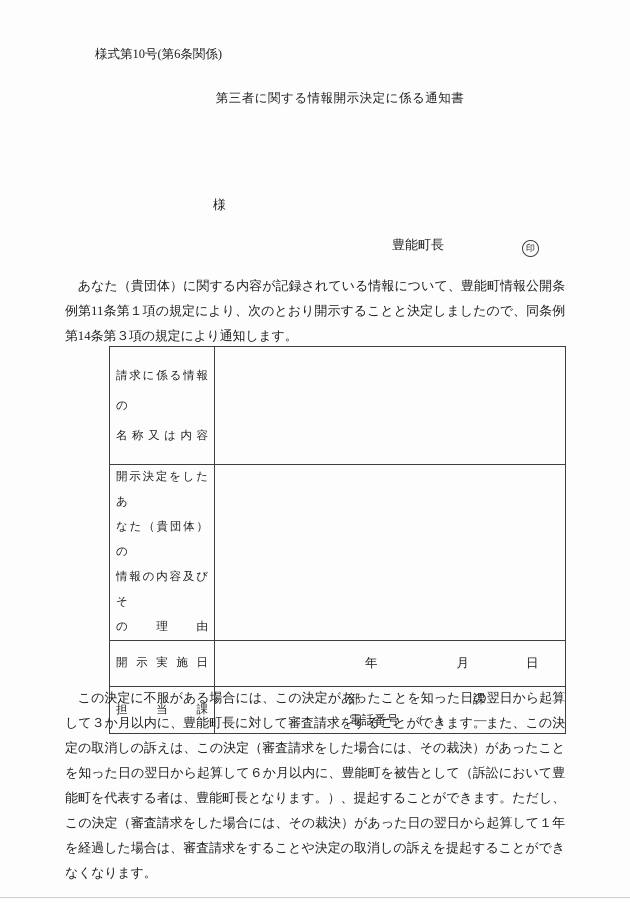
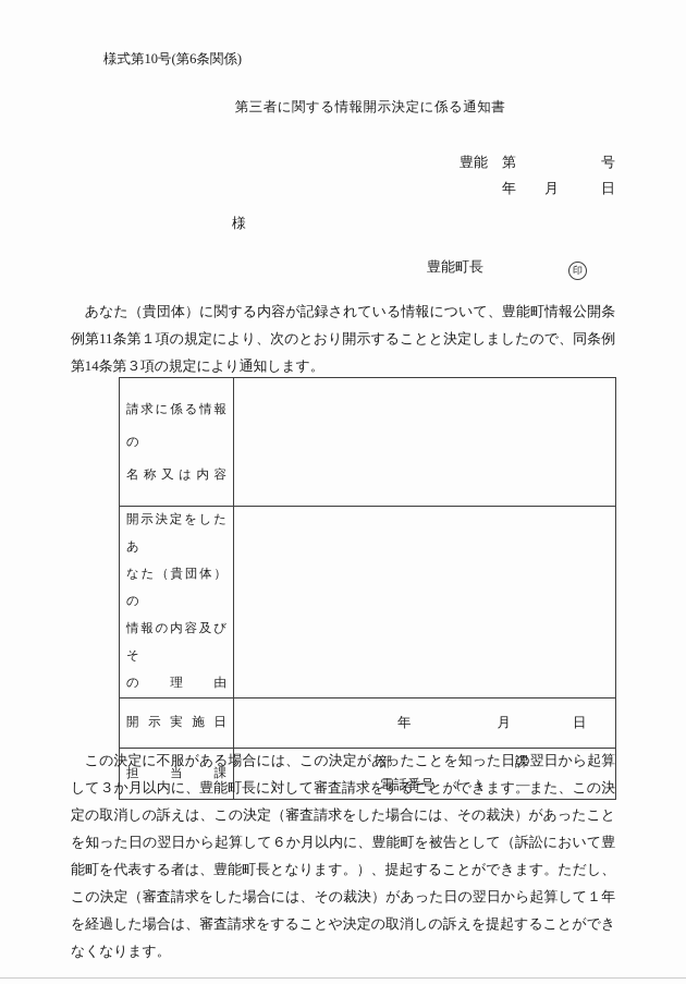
  様式第10号(第6条関係)
  第三者に関する情報開示決定に係る通知書
+ 豊能 第 号
+ 年 月 日
  様
  豊能町長 印
  あなた（貴団体）に関する内容が記録されている情報について、豊能町情報公開条例第11条第１項の規定により、次のとおり開示することと決定しましたので、同条例第14条第３項の規定により通知します。
  請求に係る情報の 名称又は内容
  開示決定をしたあ なた（貴団体）の 情報の内容及びそ の理由
  開示実施日	年 月 日
  担当課	部 課 電話番号 （ ） ―
  この決定に不服がある場合には、この決定があったことを知った日の翌日から起算して３か月以内に、豊能町長に対して審査請求をすることができます。また、この決定の取消しの訴えは、この決定（審査請求をした場合には、その裁決）があったことを知った日の翌日から起算して６か月以内に、豊能町を被告として（訴訟において豊能町を代表する者は、豊能町長となります。）、提起することができます。ただし、この決定（審査請求をした場合には、その裁決）があった日の翌日から起算して１年を経過した場合は、審査請求をすることや決定の取消しの訴えを提起することができなくなります。
